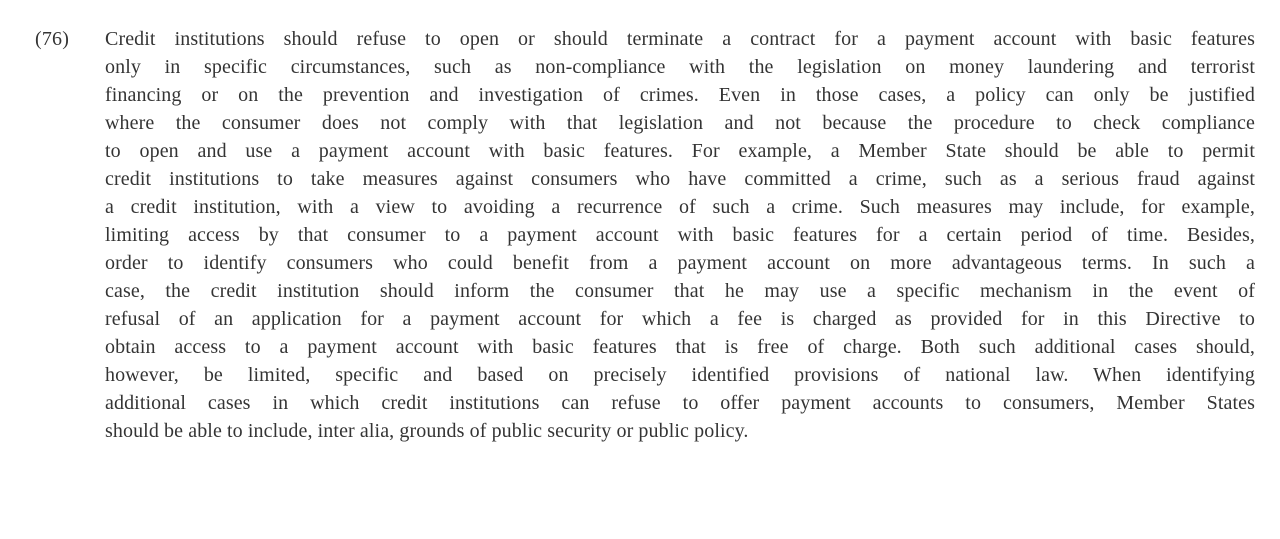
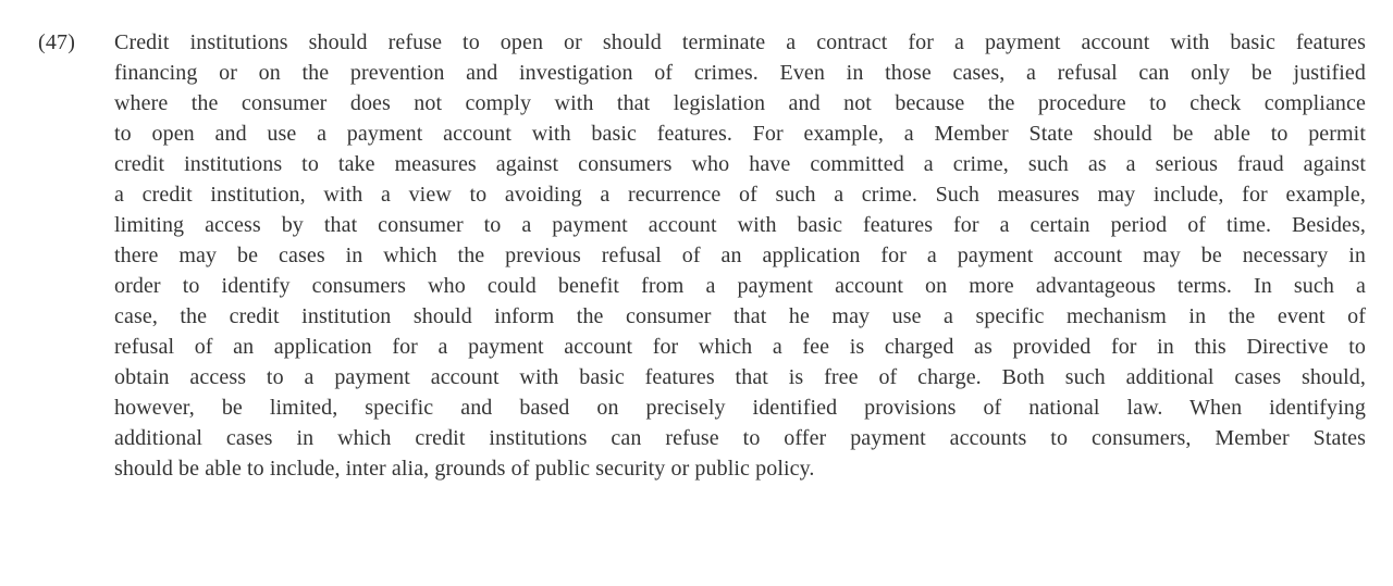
- (76)
+ (47)
  Credit institutions should refuse to open or should terminate a contract for a payment account with basic features
- only in specific circumstances, such as non-compliance with the legislation on money laundering and terrorist
- financing or on the prevention and investigation of crimes. Even in those cases, a policy can only be justified
+ financing or on the prevention and investigation of crimes. Even in those cases, a refusal can only be justified
  where the consumer does not comply with that legislation and not because the procedure to check compliance
  to open and use a payment account with basic features. For example, a Member State should be able to permit
  credit institutions to take measures against consumers who have committed a crime, such as a serious fraud against
  a credit institution, with a view to avoiding a recurrence of such a crime. Such measures may include, for example,
  limiting access by that consumer to a payment account with basic features for a certain period of time. Besides,
+ there may be cases in which the previous refusal of an application for a payment account may be necessary in
  order to identify consumers who could benefit from a payment account on more advantageous terms. In such a
  case, the credit institution should inform the consumer that he may use a specific mechanism in the event of
  refusal of an application for a payment account for which a fee is charged as provided for in this Directive to
  obtain access to a payment account with basic features that is free of charge. Both such additional cases should,
  however, be limited, specific and based on precisely identified provisions of national law. When identifying
  additional cases in which credit institutions can refuse to offer payment accounts to consumers, Member States
  should be able to include, inter alia, grounds of public security or public policy.
